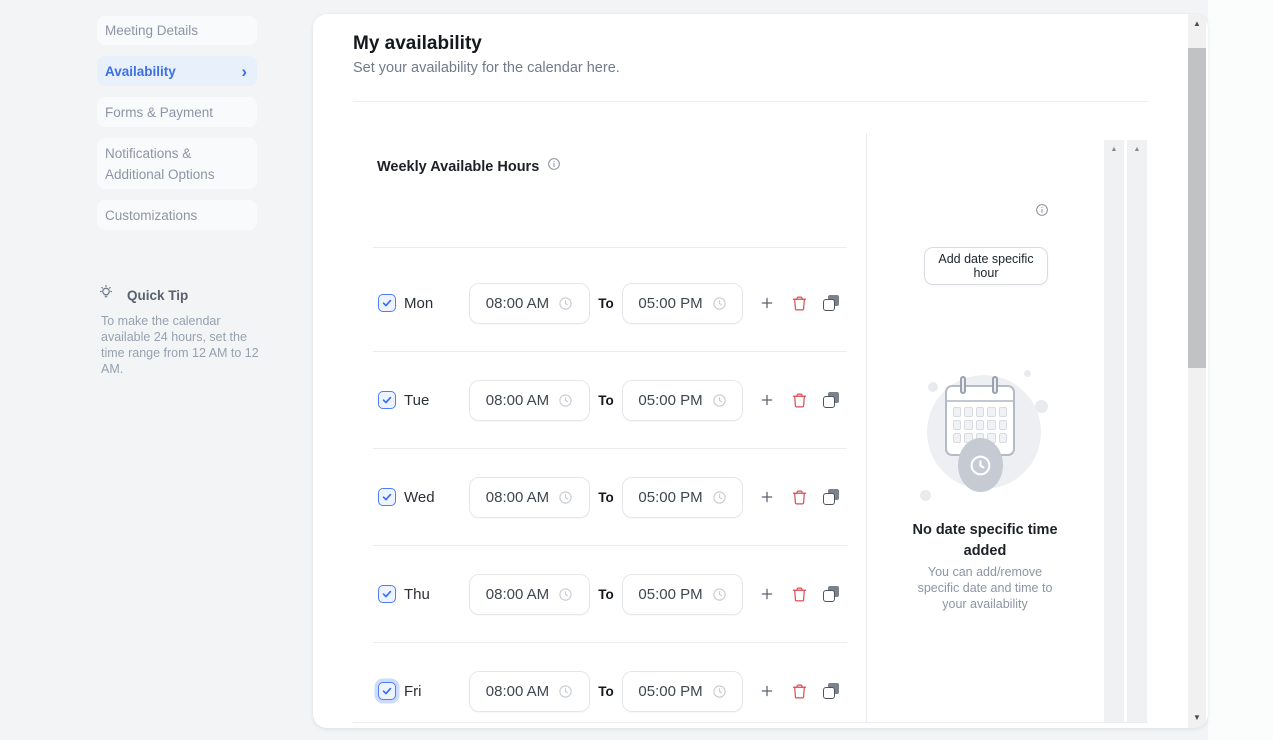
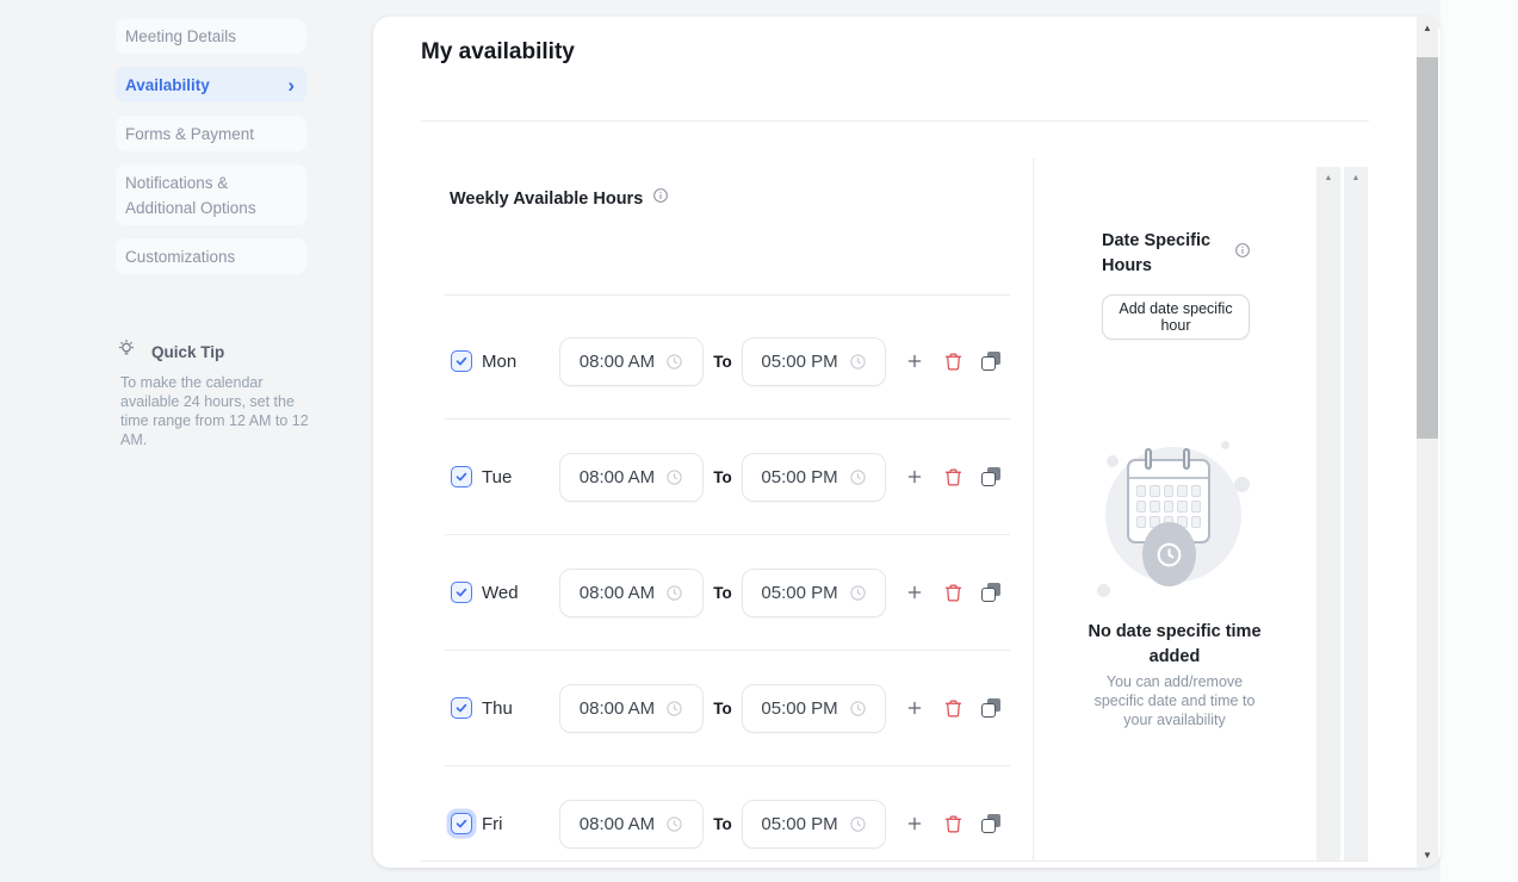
  Meeting Details
  Availability
  ›
  Forms & Payment
  Notifications & Additional Options
  Customizations
  Quick Tip
  To make the calendar available 24 hours, set the time range from 12 AM to 12 AM.
  My availability
- Set your availability for the calendar here.
  Weekly Available Hours
  Mon
  08:00 AM
  To
  05:00 PM
  Tue
  08:00 AM
  To
  05:00 PM
  Wed
  08:00 AM
  To
  05:00 PM
  Thu
  08:00 AM
  To
  05:00 PM
  Fri
  08:00 AM
  To
  05:00 PM
+ Date Specific Hours
  Add date specific hour
  No date specific time added
  You can add/remove specific date and time to your availability
  ▲
  ▼
